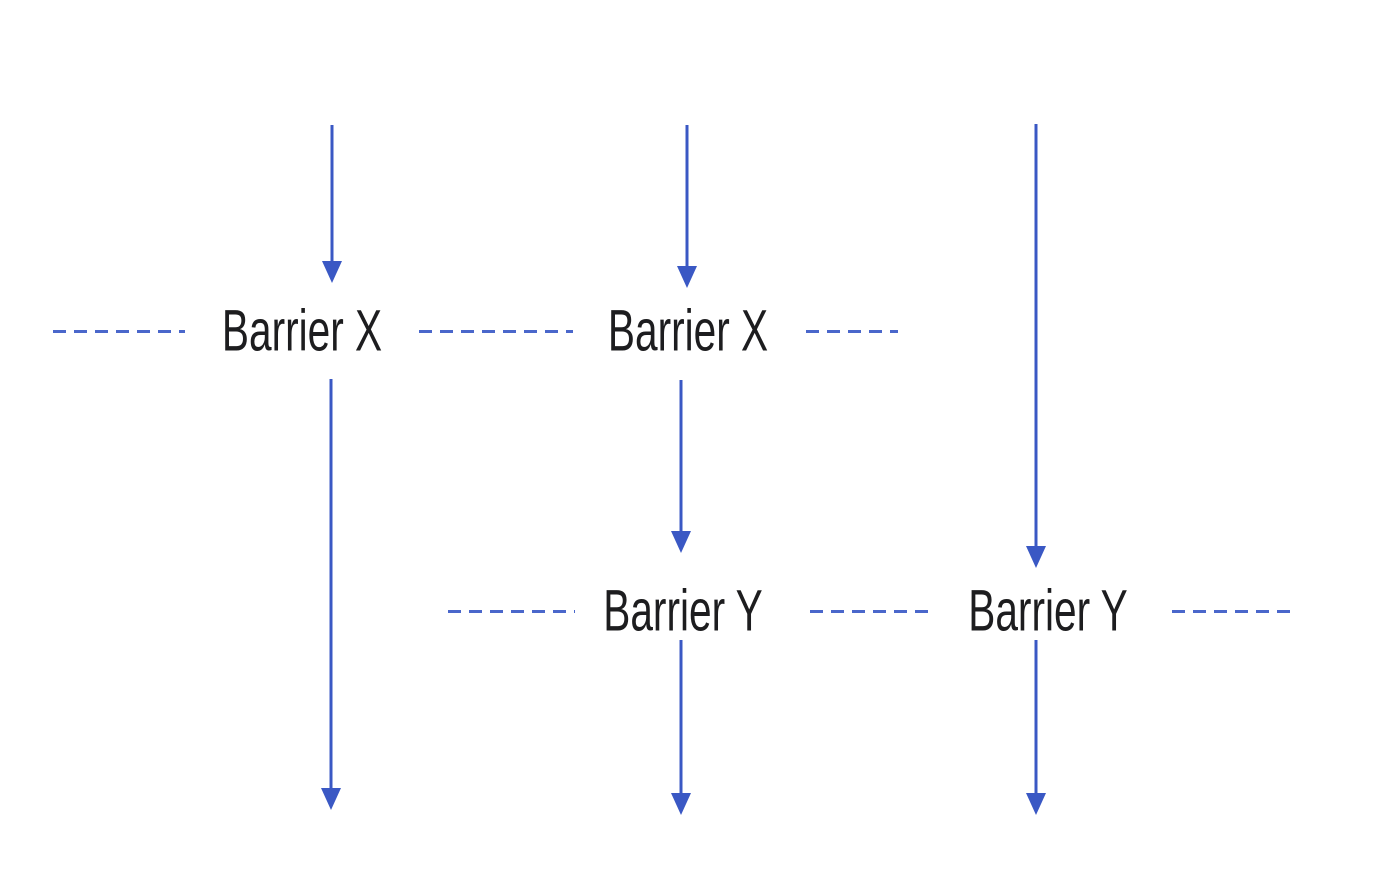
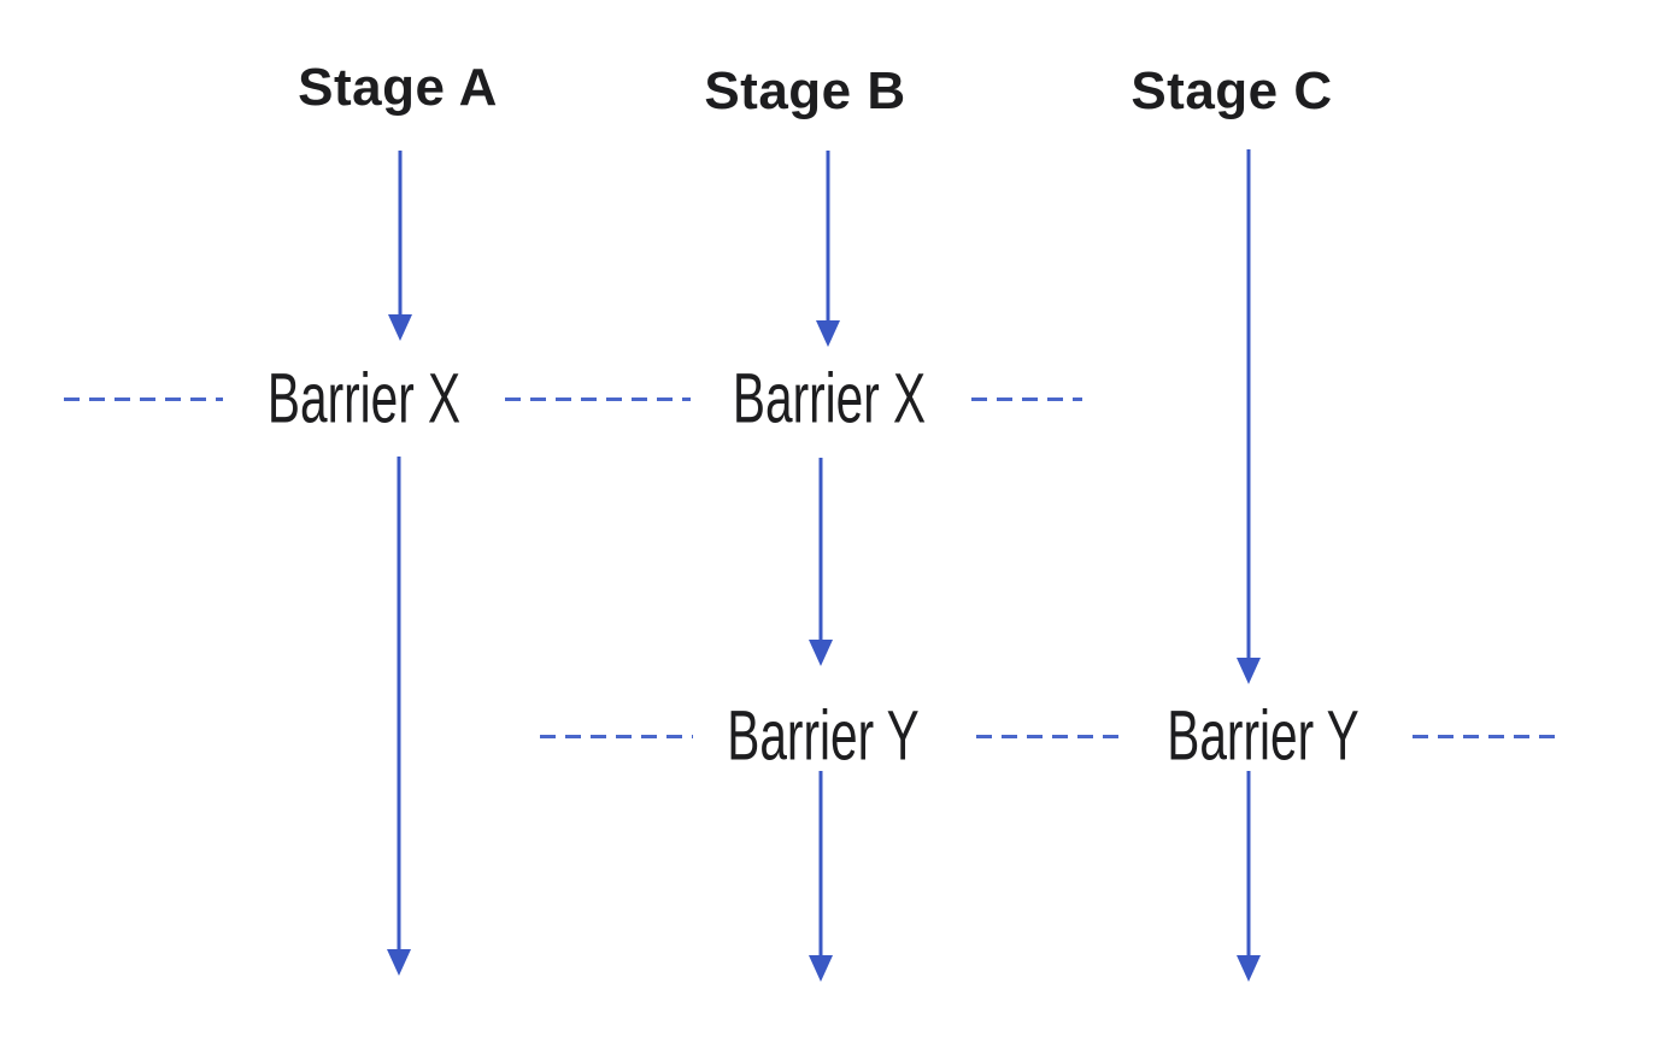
+ Stage A
+ Stage B
+ Stage C
  Barrier X
  Barrier X
  Barrier Y
  Barrier Y
